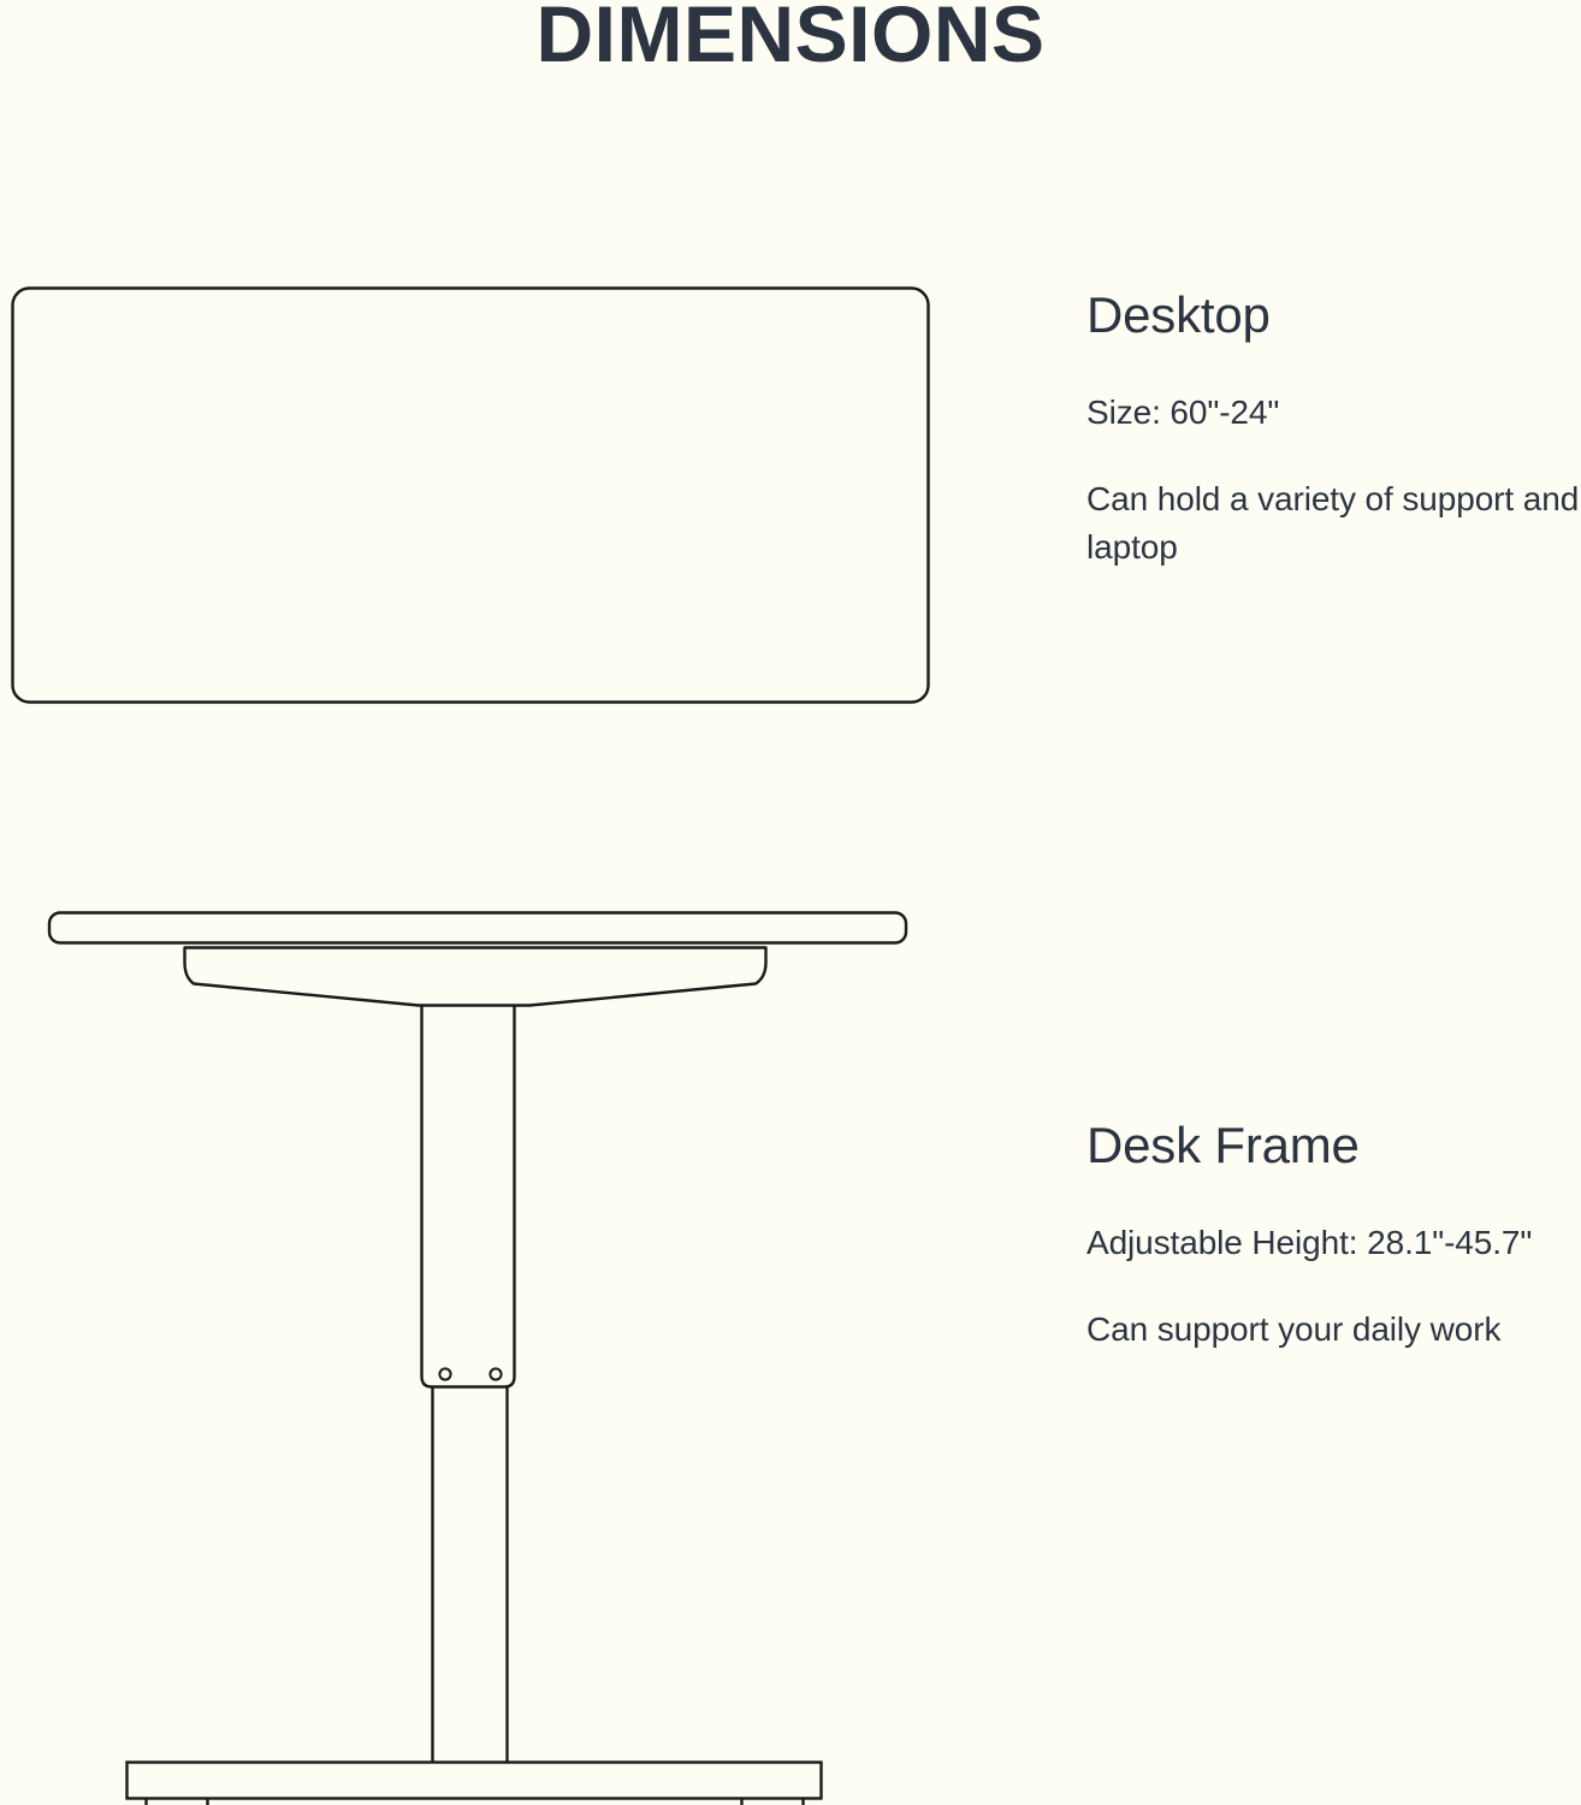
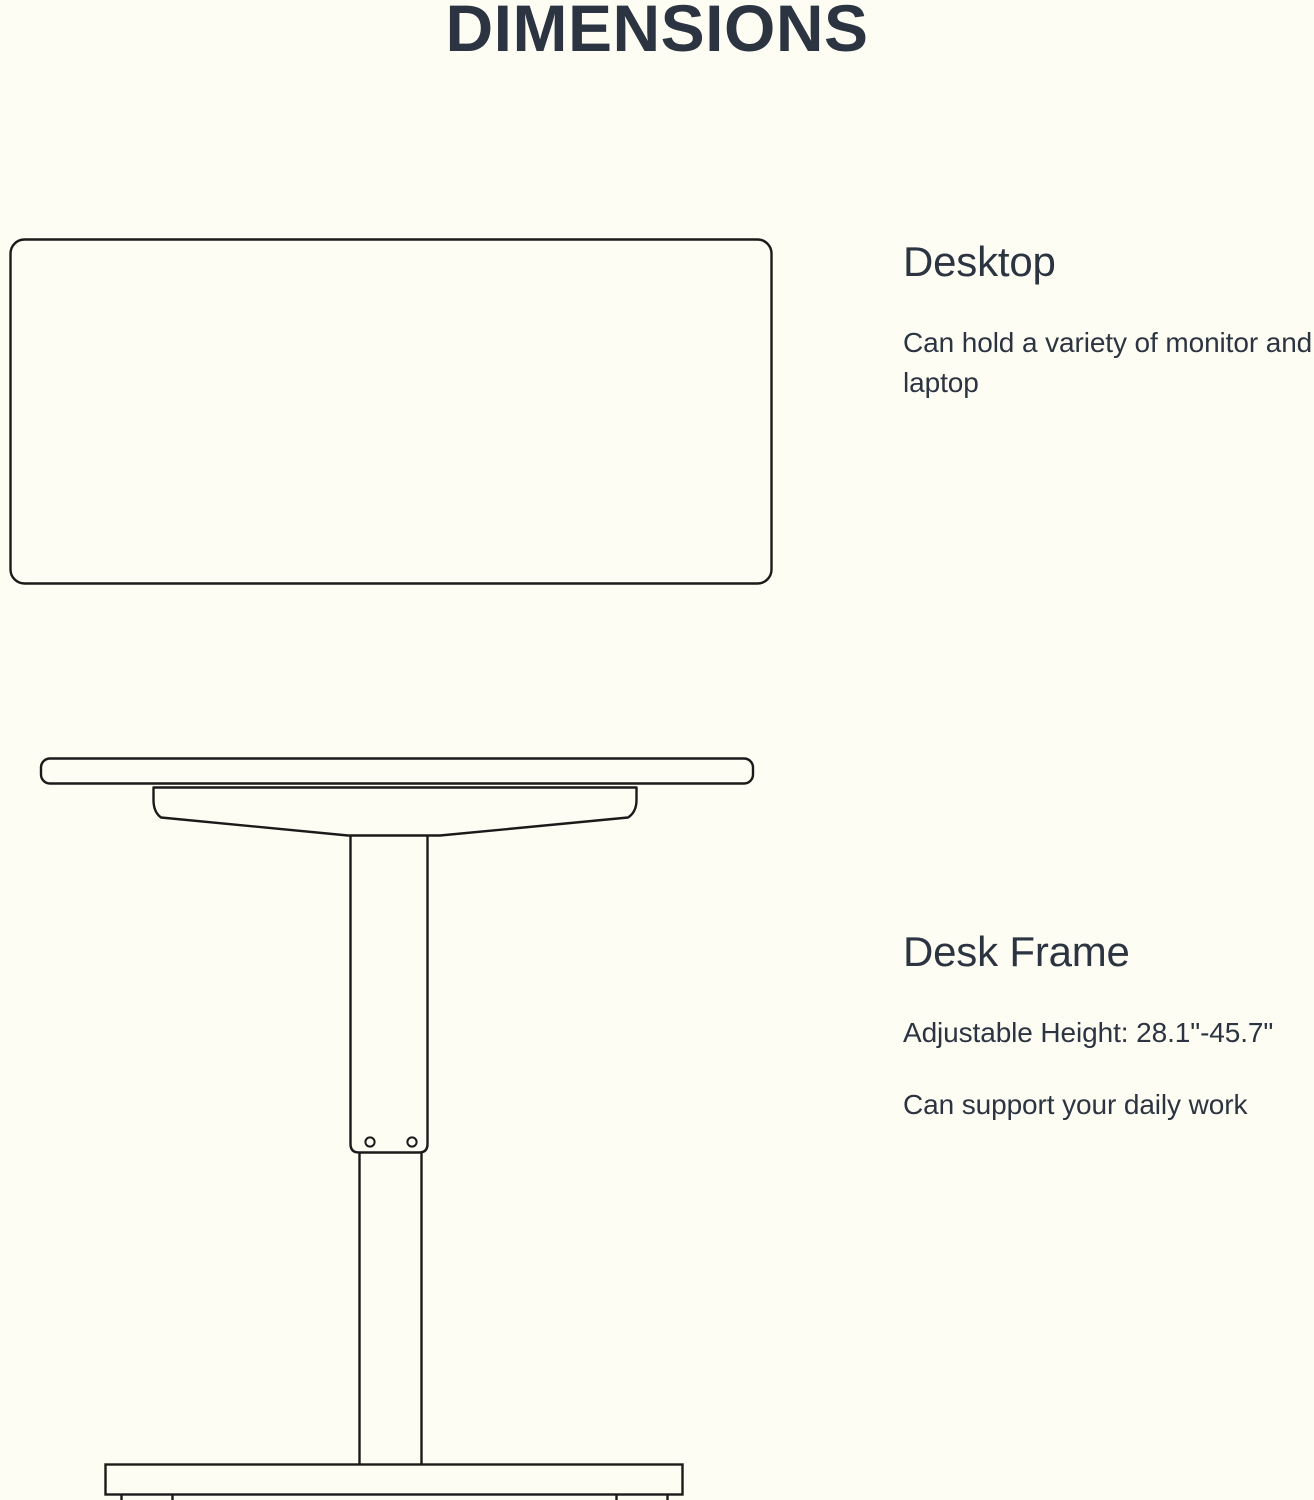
  DIMENSIONS
  Desktop
- Size: 60"-24"
- Can hold a variety of support and laptop
+ Can hold a variety of monitor and laptop
  Desk Frame
  Adjustable Height: 28.1"-45.7"
  Can support your daily work
